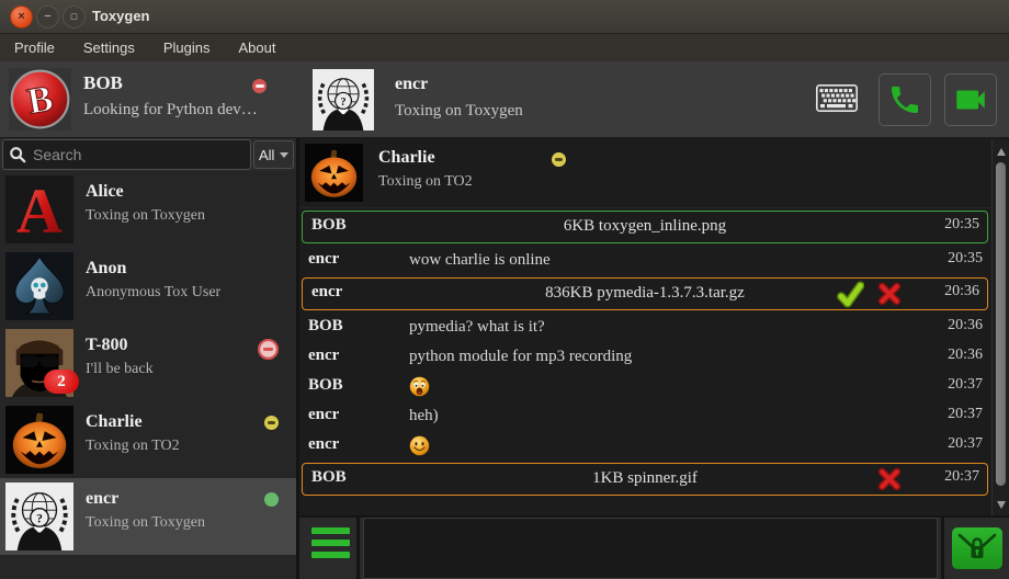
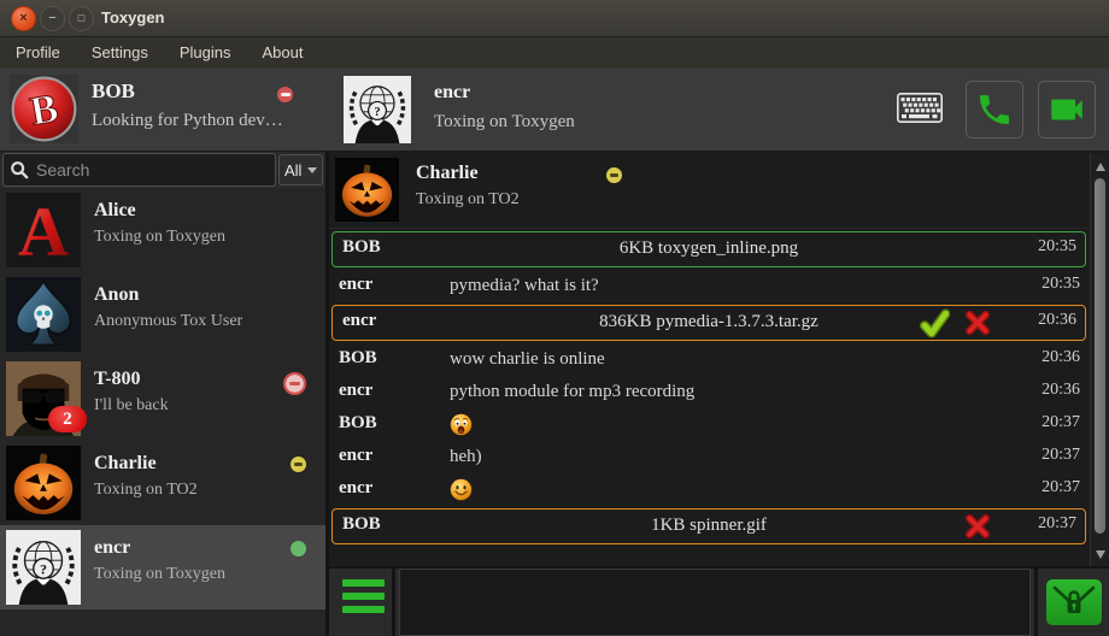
  ×
  −
  □
  Toxygen
  Profile
  Settings
  Plugins
  About
  BOB
  Looking for Python dev…
  ?
  encr
  Toxing on Toxygen
  Search
  All
  A
  Alice
  Toxing on Toxygen
  Anon
  Anonymous Tox User
  T-800
  I'll be back
  2
  Charlie
  Toxing on TO2
  ?
  encr
  Toxing on Toxygen
  Charlie
  Toxing on TO2
  BOB
  6KB toxygen_inline.png
  20:35
  encr
- wow charlie is online
+ pymedia? what is it?
  20:35
  encr
  836KB pymedia-1.3.7.3.tar.gz
  20:36
  BOB
- pymedia? what is it?
+ wow charlie is online
  20:36
  encr
  python module for mp3 recording
  20:36
  BOB
  20:37
  encr
  heh)
  20:37
  encr
  20:37
  BOB
  1KB spinner.gif
  20:37
